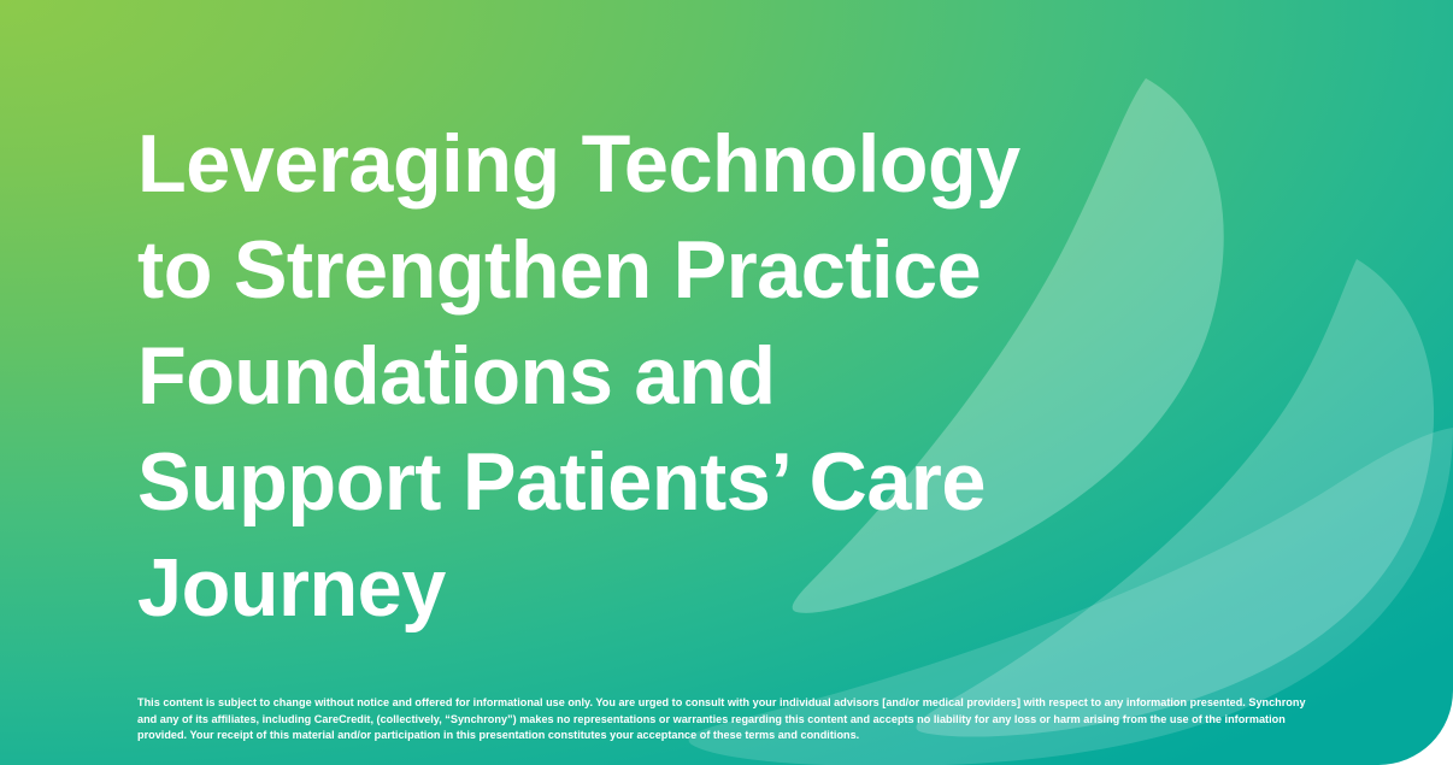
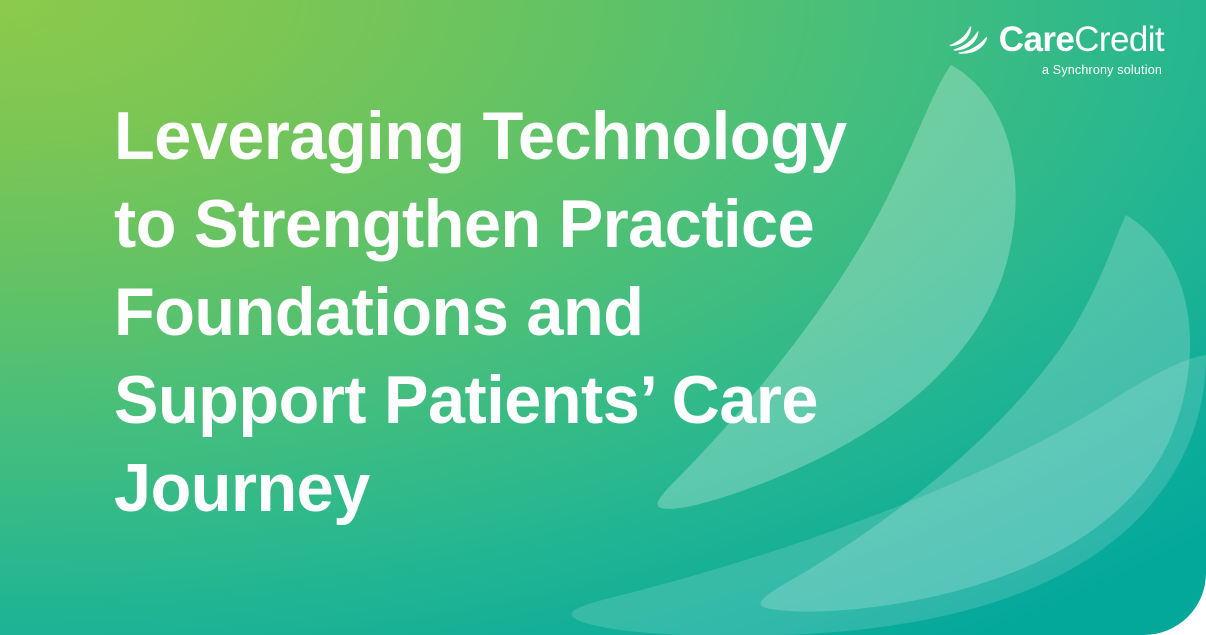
+ CareCredit
+ a Synchrony solution
  Leveraging Technology
  to Strengthen Practice
  Foundations and
  Support Patients’ Care
  Journey
- This content is subject to change without notice and offered for informational use only. You are urged to consult with your individual advisors [and/or medical providers] with respect to any information presented. Synchrony and any of its affiliates, including CareCredit, (collectively, “Synchrony”) makes no representations or warranties regarding this content and accepts no liability for any loss or harm arising from the use of the information provided. Your receipt of this material and/or participation in this presentation constitutes your acceptance of these terms and conditions.
